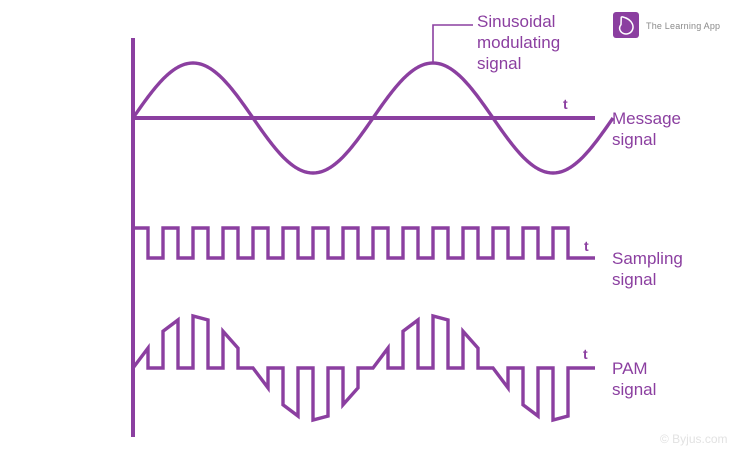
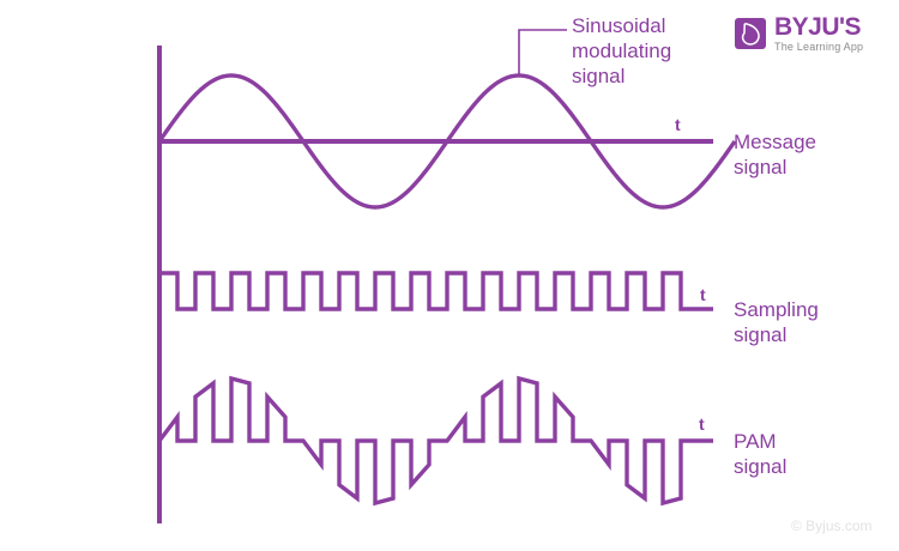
  Sinusoidal
  modulating
  signal
  Message
  signal
  Sampling
  signal
  PAM
  signal
  t
  t
  t
+ BYJU'S
  The Learning App
  © Byjus.com
